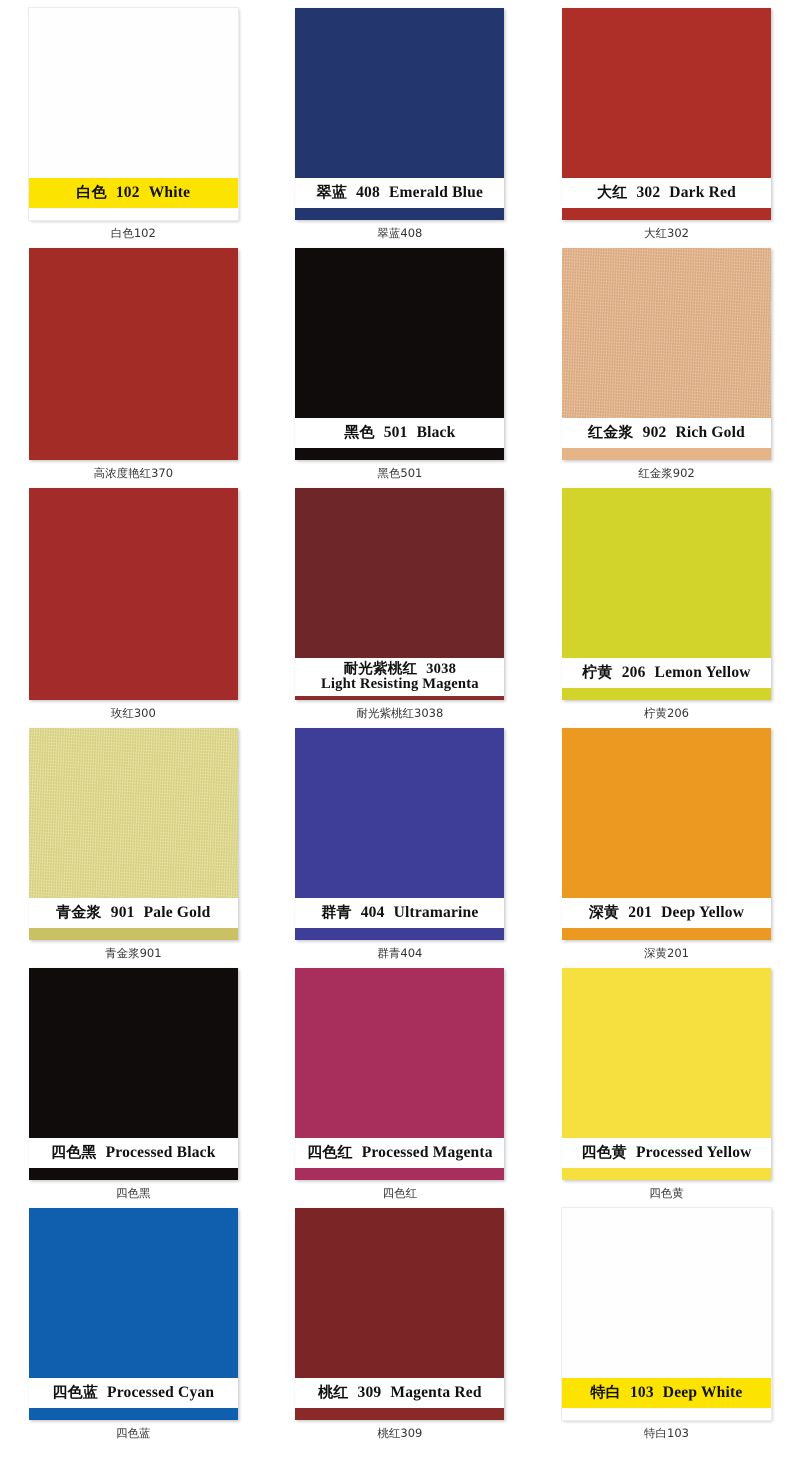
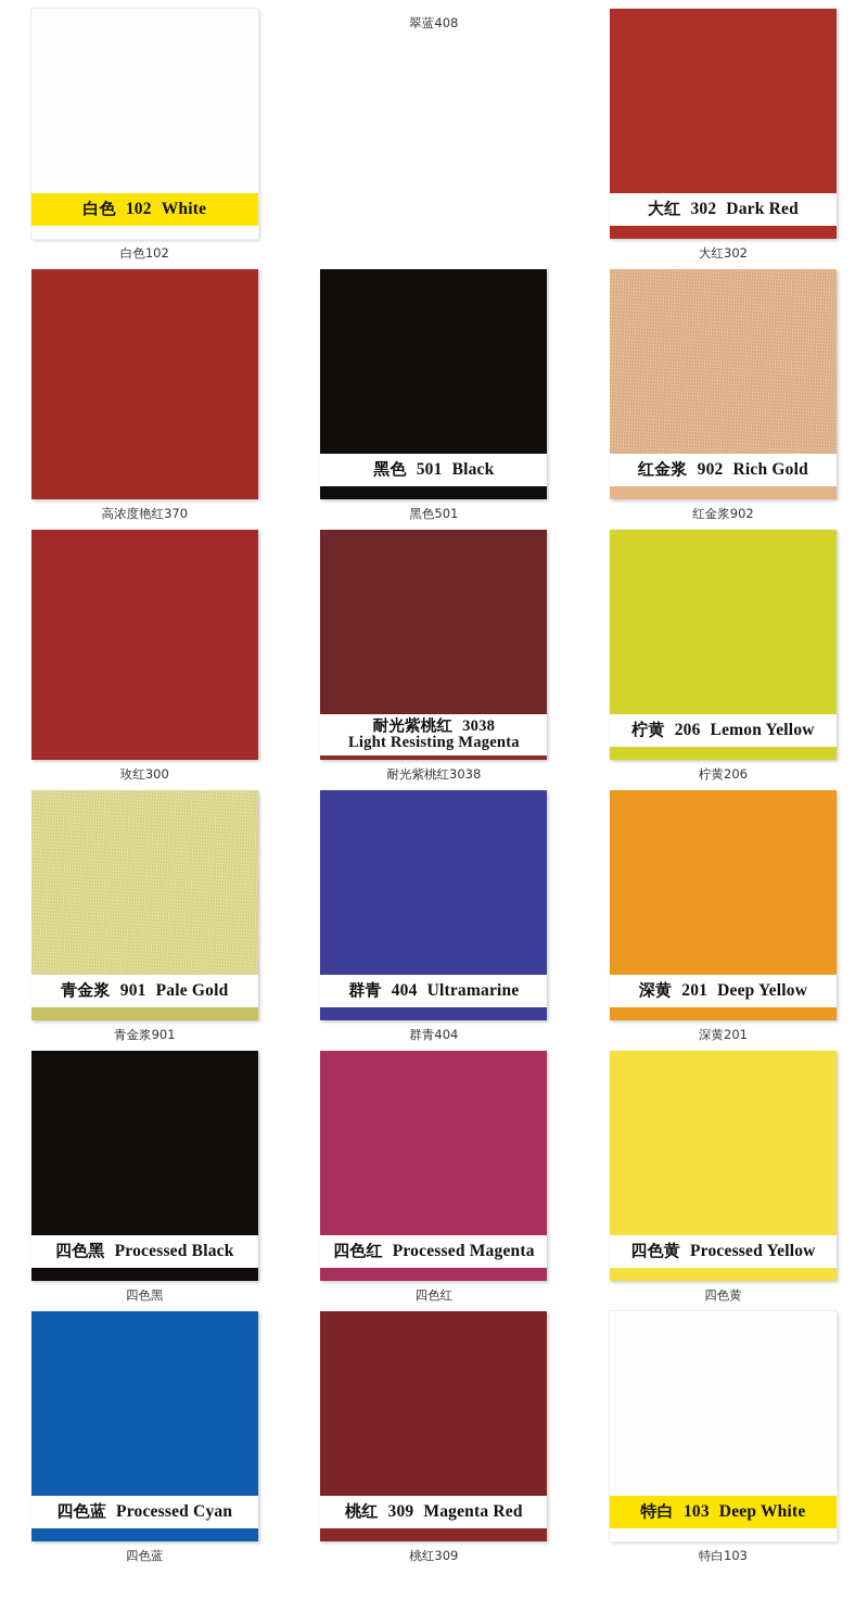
  白色
  102
  White
  白色102
- 翠蓝
- 408
- Emerald Blue
  翠蓝408
  大红
  302
  Dark Red
  大红302
  高浓度艳红370
  黑色
  501
  Black
  黑色501
  红金浆
  902
  Rich Gold
  红金浆902
  玫红300
  耐光紫桃红 3038
  Light Resisting Magenta
  耐光紫桃红3038
  柠黄
  206
  Lemon Yellow
  柠黄206
  青金浆
  901
  Pale Gold
  青金浆901
  群青
  404
  Ultramarine
  群青404
  深黄
  201
  Deep Yellow
  深黄201
  四色黑
  Processed Black
  四色黑
  四色红
  Processed Magenta
  四色红
  四色黄
  Processed Yellow
  四色黄
  四色蓝
  Processed Cyan
  四色蓝
  桃红
  309
  Magenta Red
  桃红309
  特白
  103
  Deep White
  特白103
